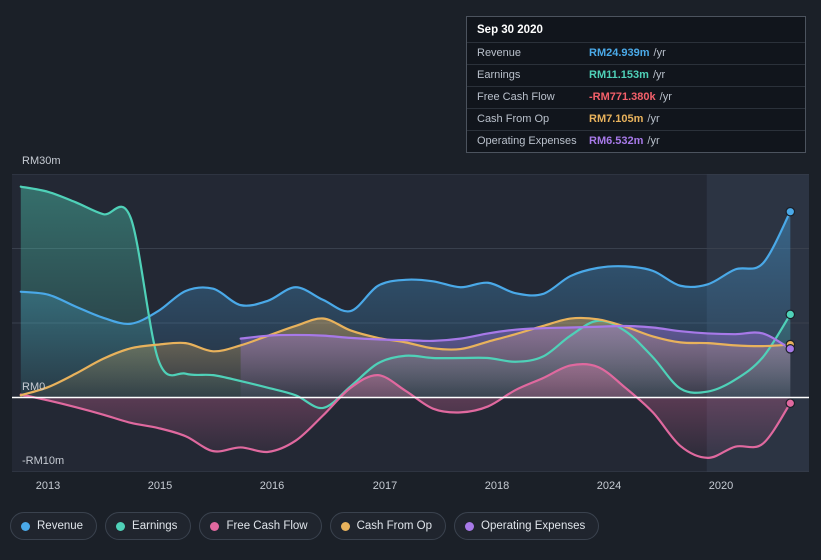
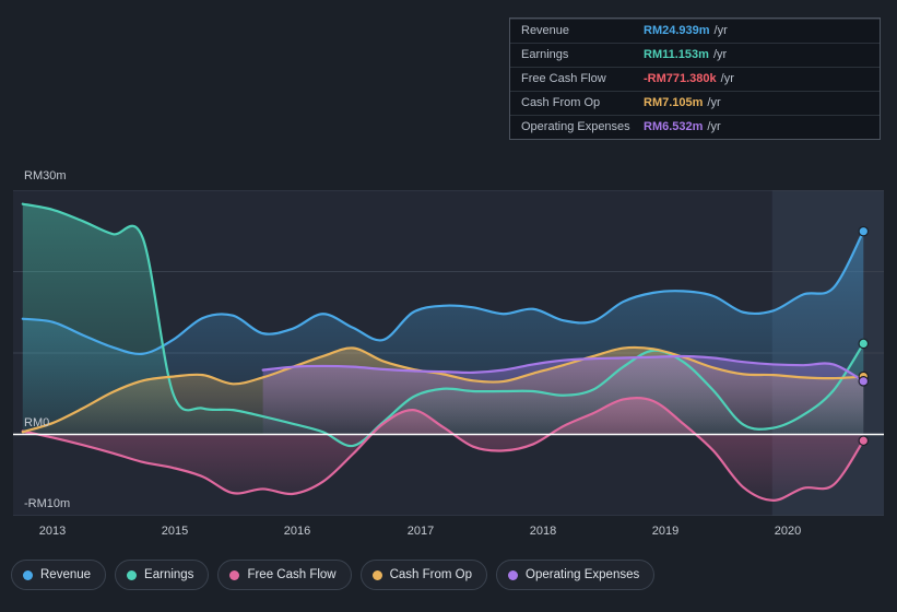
  RM30m
  RM0
  -RM10m
  2013
  2015
  2016
  2017
  2018
- 2024
+ 2019
  2020
- Sep 30 2020
  Revenue
  RM24.939m
  /yr
  Earnings
  RM11.153m
  /yr
  Free Cash Flow
  -RM771.380k
  /yr
  Cash From Op
  RM7.105m
  /yr
  Operating Expenses
  RM6.532m
  /yr
  Revenue
  Earnings
  Free Cash Flow
  Cash From Op
  Operating Expenses
